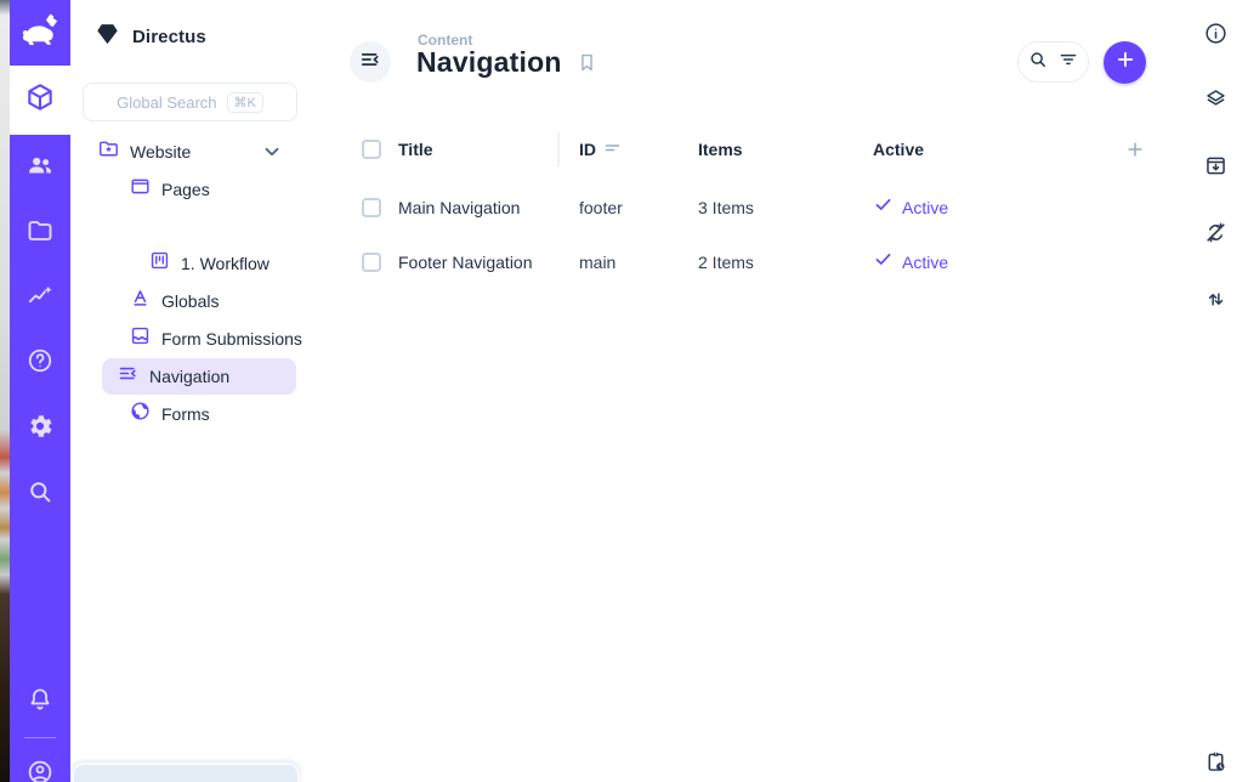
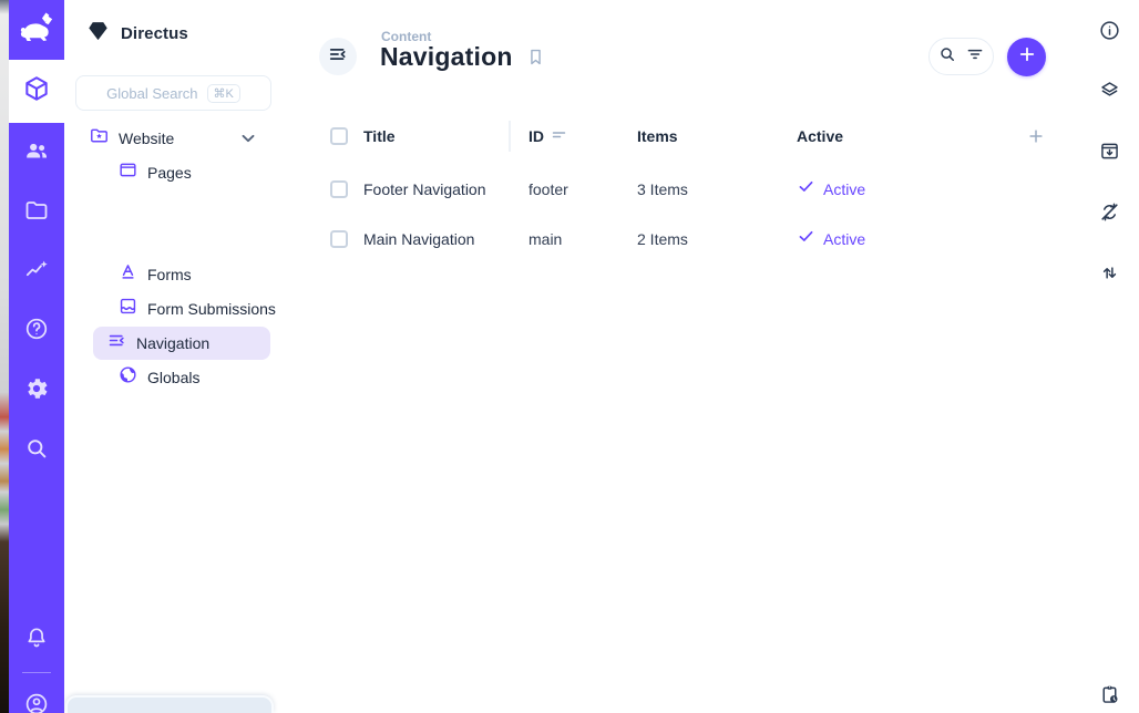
  Directus
  Global Search
  ⌘K
  Website
  Pages
- 1. Workflow
- Globals
+ Forms
  Form Submissions
  Navigation
- Forms
+ Globals
  Content
  Navigation
  Title
  ID
  Items
  Active
- Main Navigation
+ Footer Navigation
  footer
  3 Items
  Active
- Footer Navigation
+ Main Navigation
  main
  2 Items
  Active
